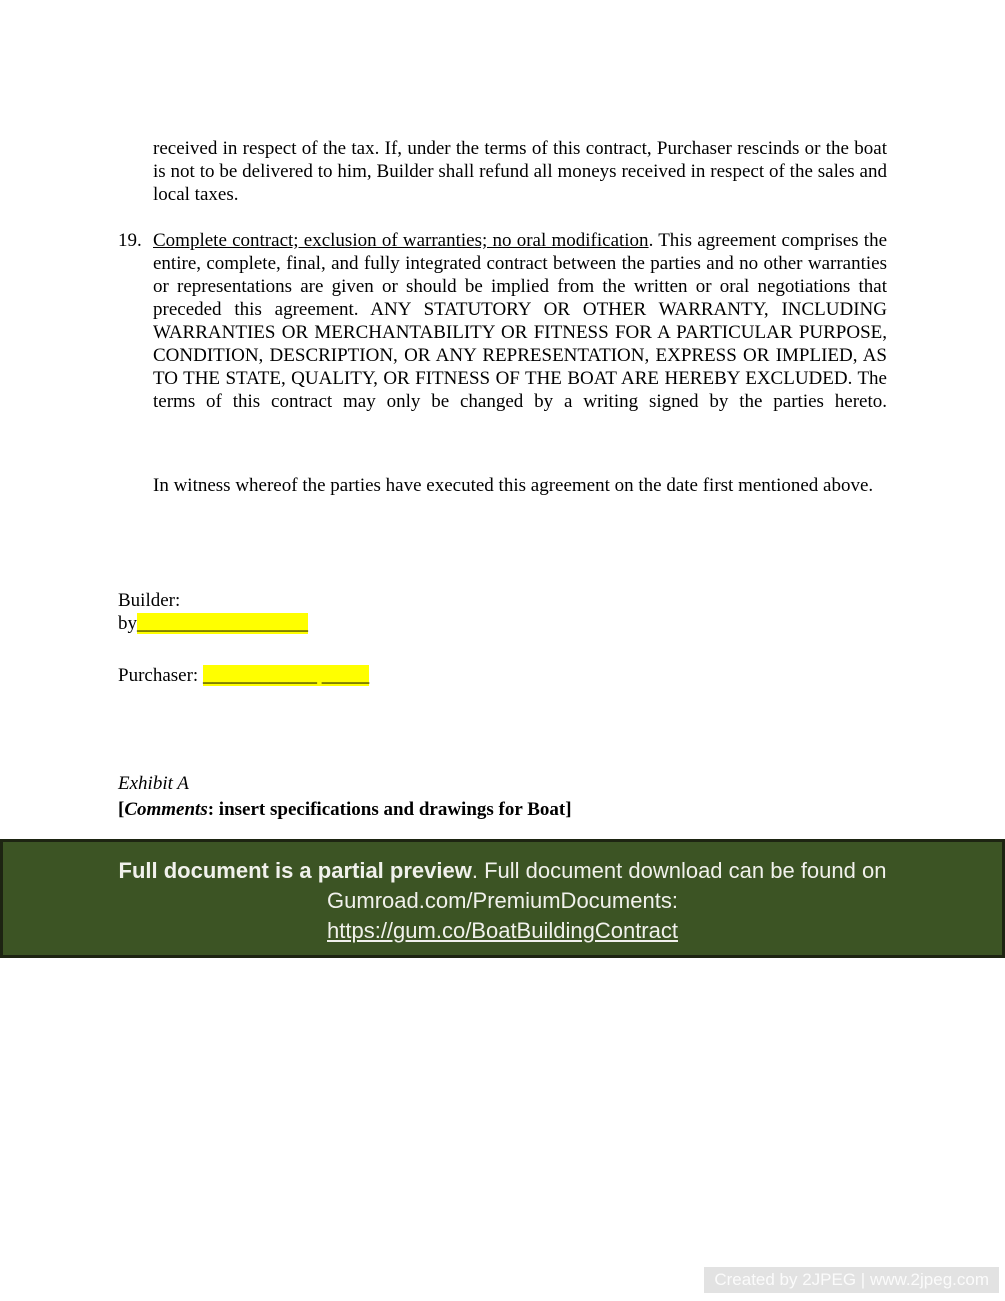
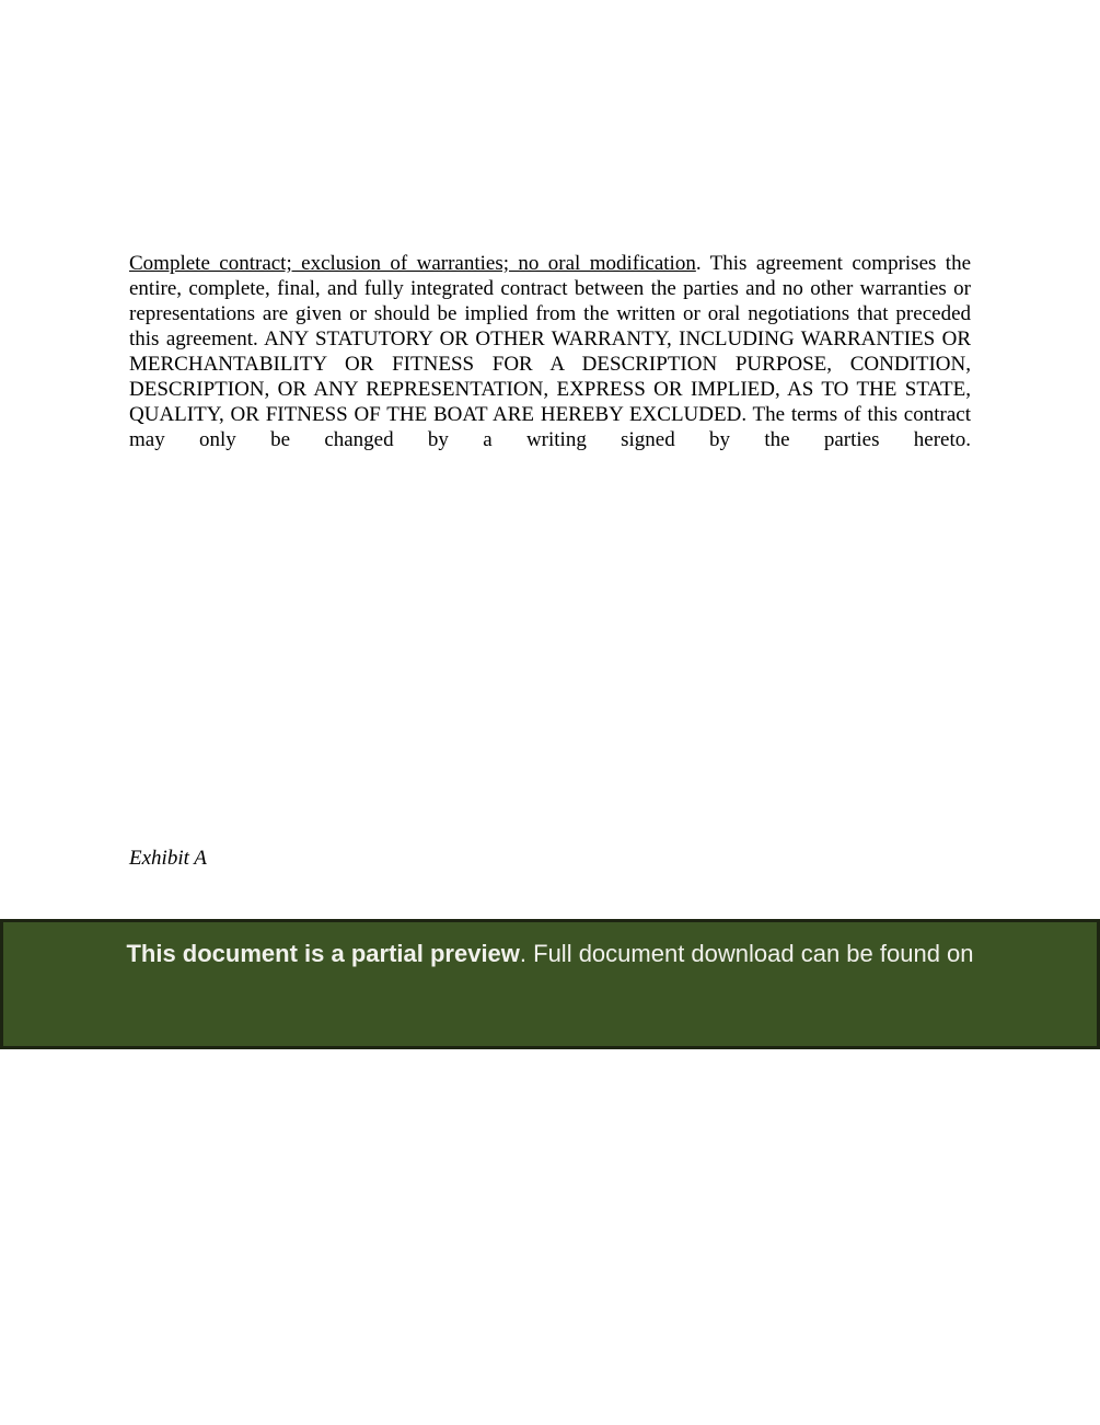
- received in respect of the tax. If, under the terms of this contract, Purchaser rescinds or the boat is not to be delivered to him, Builder shall refund all moneys received in respect of the sales and local taxes.
- 19.
- Complete contract; exclusion of warranties; no oral modification. This agreement comprises the entire, complete, final, and fully integrated contract between the parties and no other warranties or representations are given or should be implied from the written or oral negotiations that preceded this agreement. ANY STATUTORY OR OTHER WARRANTY, INCLUDING WARRANTIES OR MERCHANTABILITY OR FITNESS FOR A PARTICULAR PURPOSE, CONDITION, DESCRIPTION, OR ANY REPRESENTATION, EXPRESS OR IMPLIED, AS TO THE STATE, QUALITY, OR FITNESS OF THE BOAT ARE HEREBY EXCLUDED. The terms of this contract may only be changed by a writing signed by the parties hereto.
+ Complete contract; exclusion of warranties; no oral modification. This agreement comprises the entire, complete, final, and fully integrated contract between the parties and no other warranties or representations are given or should be implied from the written or oral negotiations that preceded this agreement. ANY STATUTORY OR OTHER WARRANTY, INCLUDING WARRANTIES OR MERCHANTABILITY OR FITNESS FOR A DESCRIPTION PURPOSE, CONDITION, DESCRIPTION, OR ANY REPRESENTATION, EXPRESS OR IMPLIED, AS TO THE STATE, QUALITY, OR FITNESS OF THE BOAT ARE HEREBY EXCLUDED. The terms of this contract may only be changed by a writing signed by the parties hereto.
- In witness whereof the parties have executed this agreement on the date first mentioned above.
- Builder:
- by__________________
- Purchaser: ____________ _____
  Exhibit A
- [Comments: insert specifications and drawings for Boat]
- Full document is a partial preview. Full document download can be found on
+ This document is a partial preview. Full document download can be found on
- Gumroad.com/PremiumDocuments:
- https://gum.co/BoatBuildingContract
- Created by 2JPEG | www.2jpeg.com
